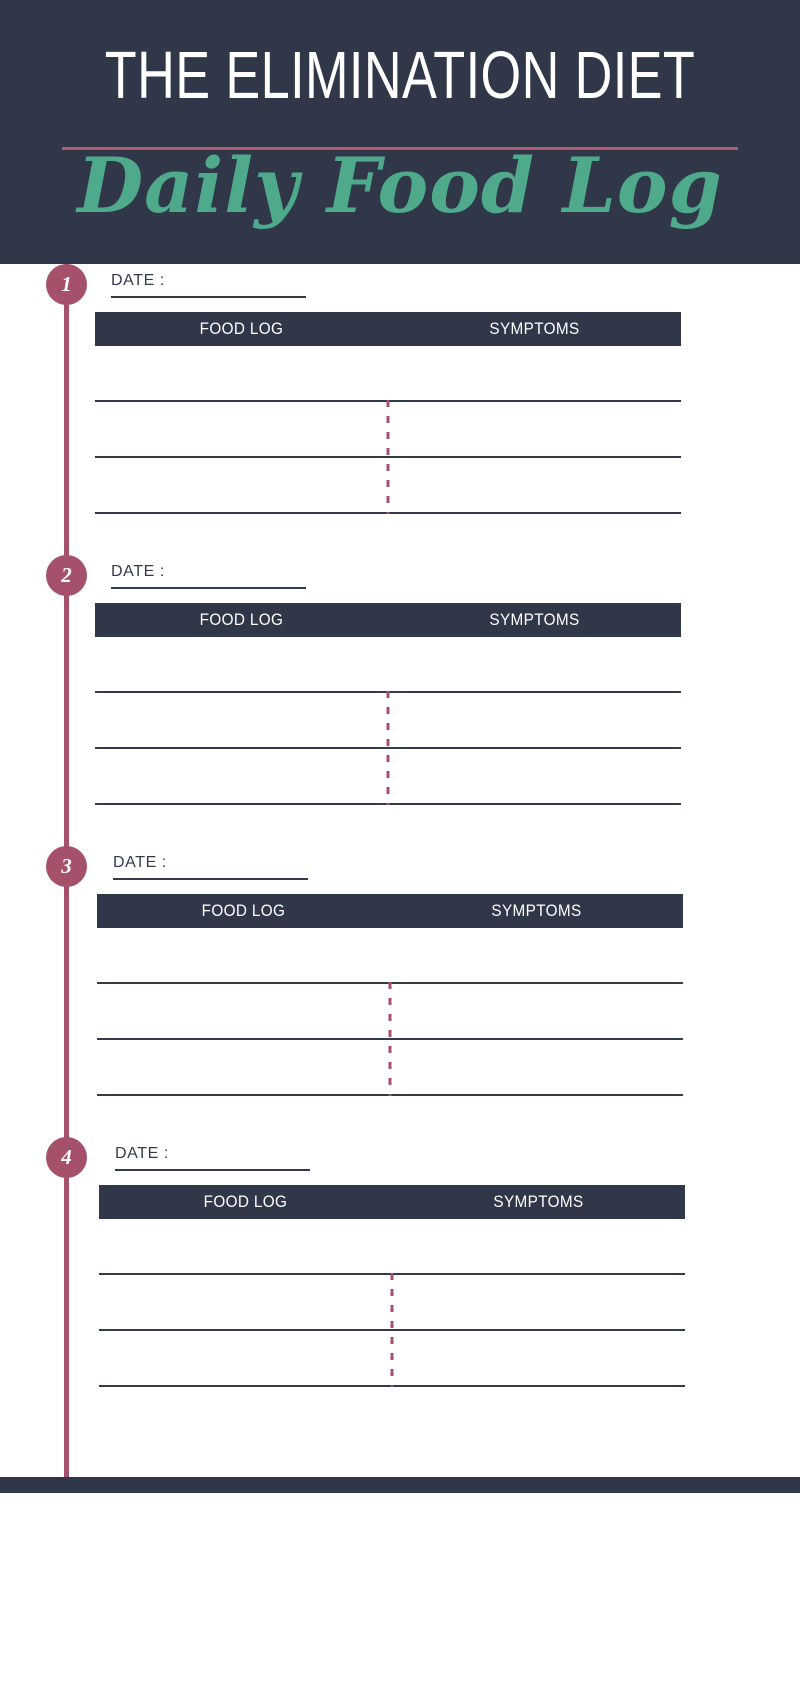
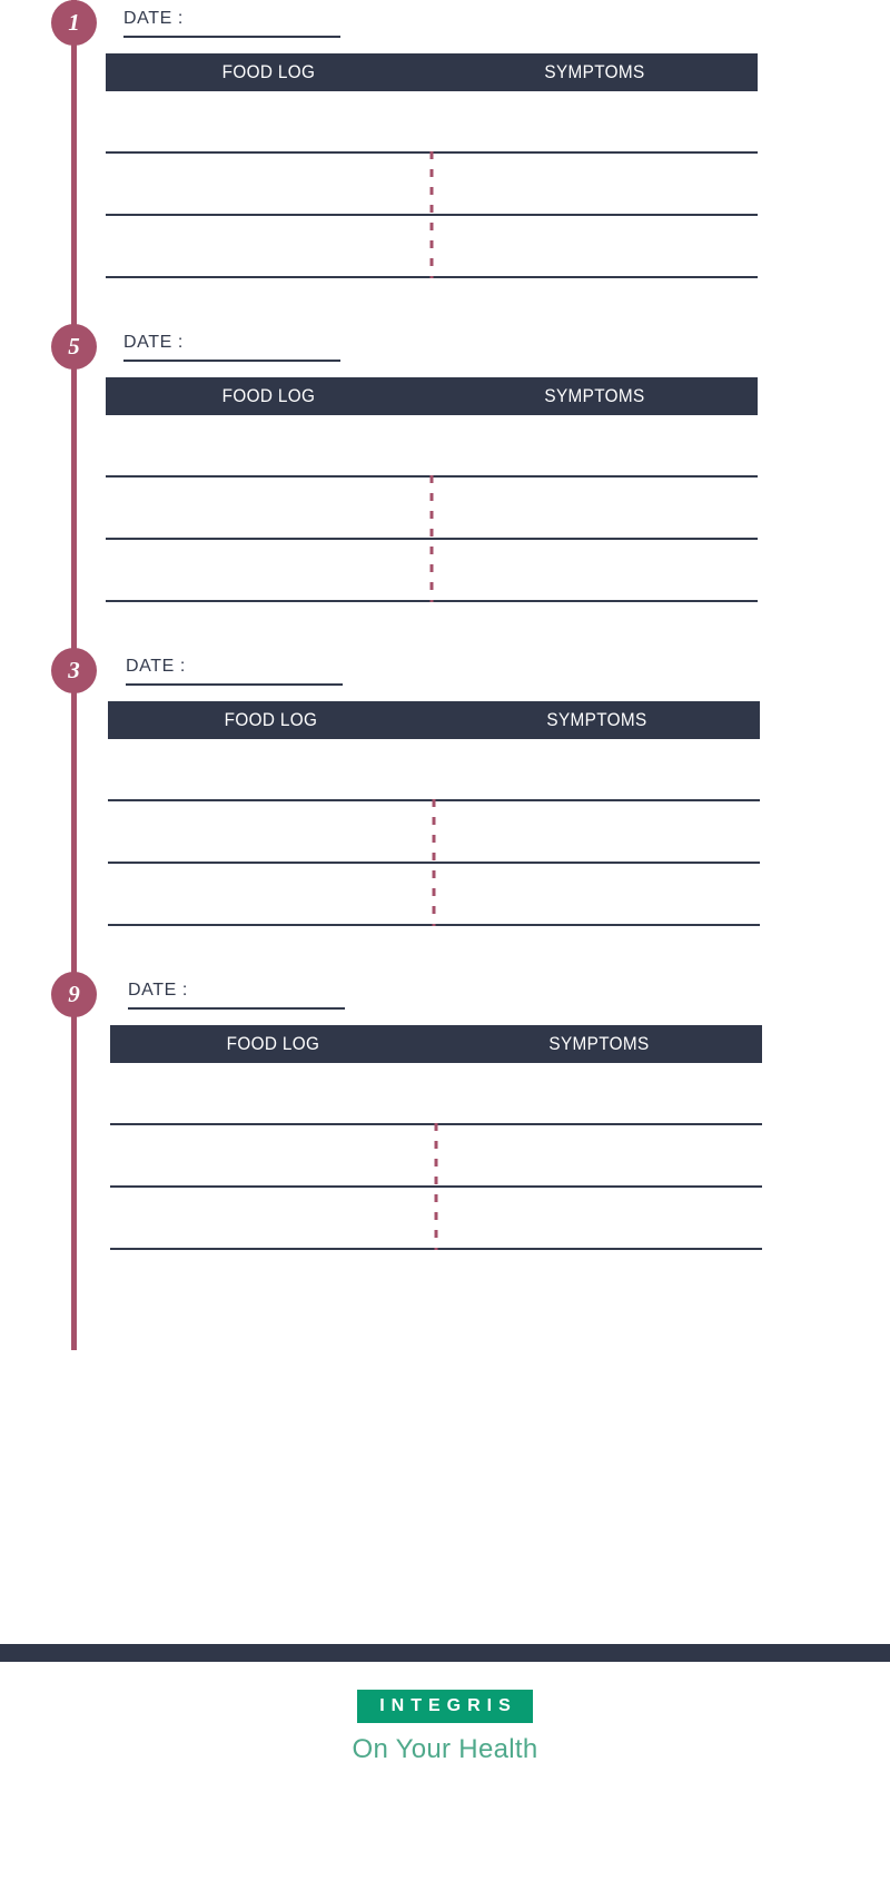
- THE ELIMINATION DIET
- Daily Food Log
  1
  DATE :
  FOOD LOG
  SYMPTOMS
- 2
+ 5
  DATE :
  FOOD LOG
  SYMPTOMS
  3
  DATE :
  FOOD LOG
  SYMPTOMS
- 4
+ 9
  DATE :
  FOOD LOG
  SYMPTOMS
+ INTEGRIS
+ On Your Health
